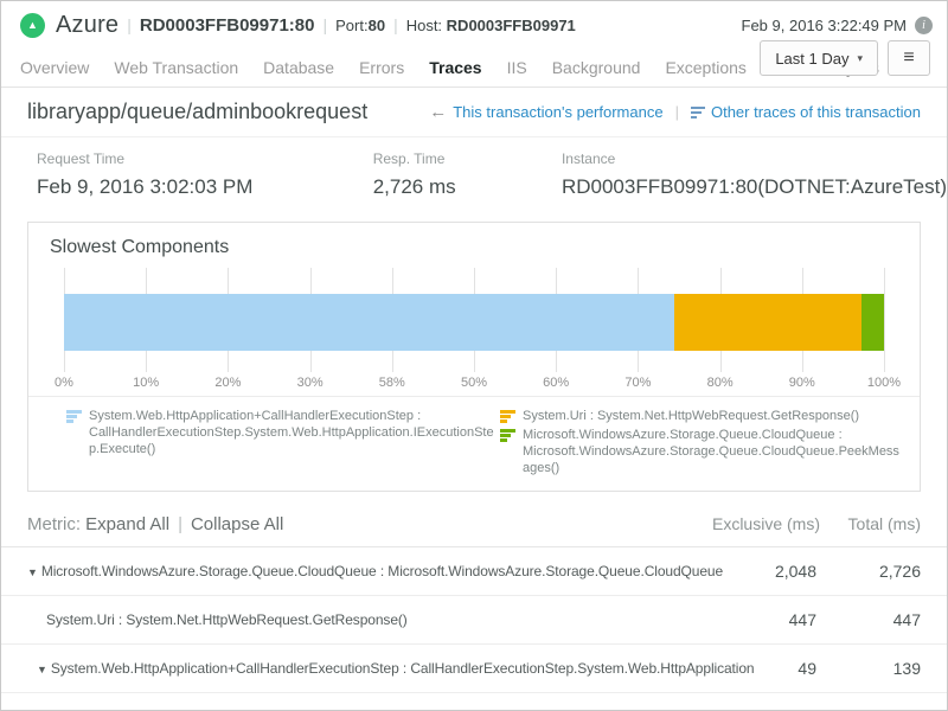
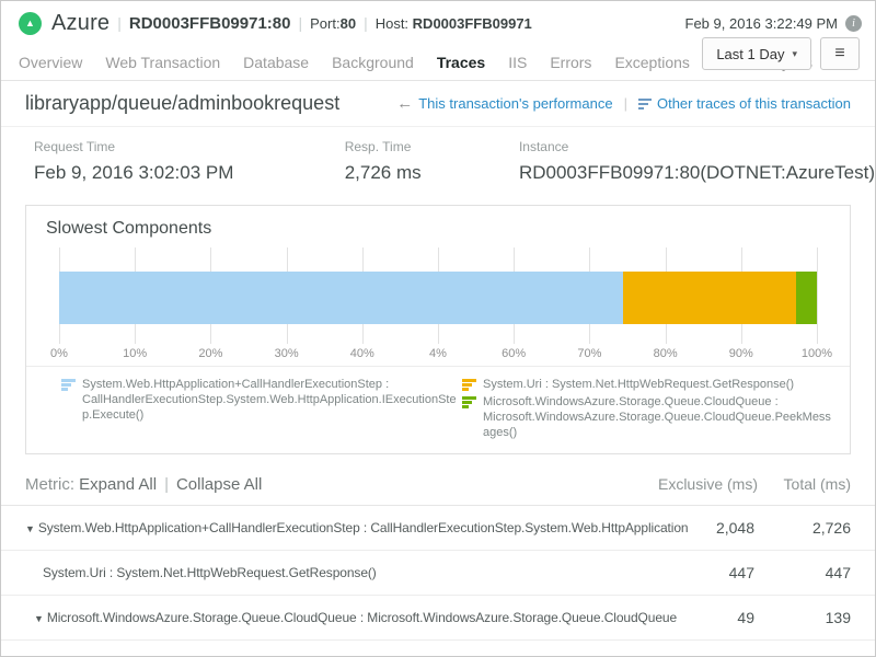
  ▲
  Azure
  |
  RD0003FFB09971:80
  |
  Port:80
  |
  Host: RD0003FFB09971
  Feb 9, 2016 3:22:49 PM
  i
  Overview
  Web Transaction
  Database
- Errors
+ Background
  Traces
  IIS
- Background
+ Errors
  Exceptions
  Last 1 Day
  ▾
  ≡
  libraryapp/queue/adminbookrequest
  ←
  This transaction's performance
  |
  Other traces of this transaction
  Request Time
  Feb 9, 2016 3:02:03 PM
  Resp. Time
  2,726 ms
  Instance
  RD0003FFB09971:80(DOTNET:AzureTest)
  Slowest Components
  0%
  10%
  20%
  30%
- 58%
+ 40%
- 50%
+ 4%
  60%
  70%
  80%
  90%
  100%
  System.Web.HttpApplication+CallHandlerExecutionStep : CallHandlerExecutionStep.System.Web.HttpApplication.IExecutionStep.Execute()
  System.Uri : System.Net.HttpWebRequest.GetResponse()
  Microsoft.WindowsAzure.Storage.Queue.CloudQueue : Microsoft.WindowsAzure.Storage.Queue.CloudQueue.PeekMessages()
  Metric:
  Expand All
  |
  Collapse All
  Exclusive (ms)
  Total (ms)
- ▼ Microsoft.WindowsAzure.Storage.Queue.CloudQueue : Microsoft.WindowsAzure.Storage.Queue.CloudQueue
+ ▼ System.Web.HttpApplication+CallHandlerExecutionStep : CallHandlerExecutionStep.System.Web.HttpApplication
  2,048
  2,726
  System.Uri : System.Net.HttpWebRequest.GetResponse()
  447
  447
- ▼ System.Web.HttpApplication+CallHandlerExecutionStep : CallHandlerExecutionStep.System.Web.HttpApplication
+ ▼ Microsoft.WindowsAzure.Storage.Queue.CloudQueue : Microsoft.WindowsAzure.Storage.Queue.CloudQueue
  49
  139
